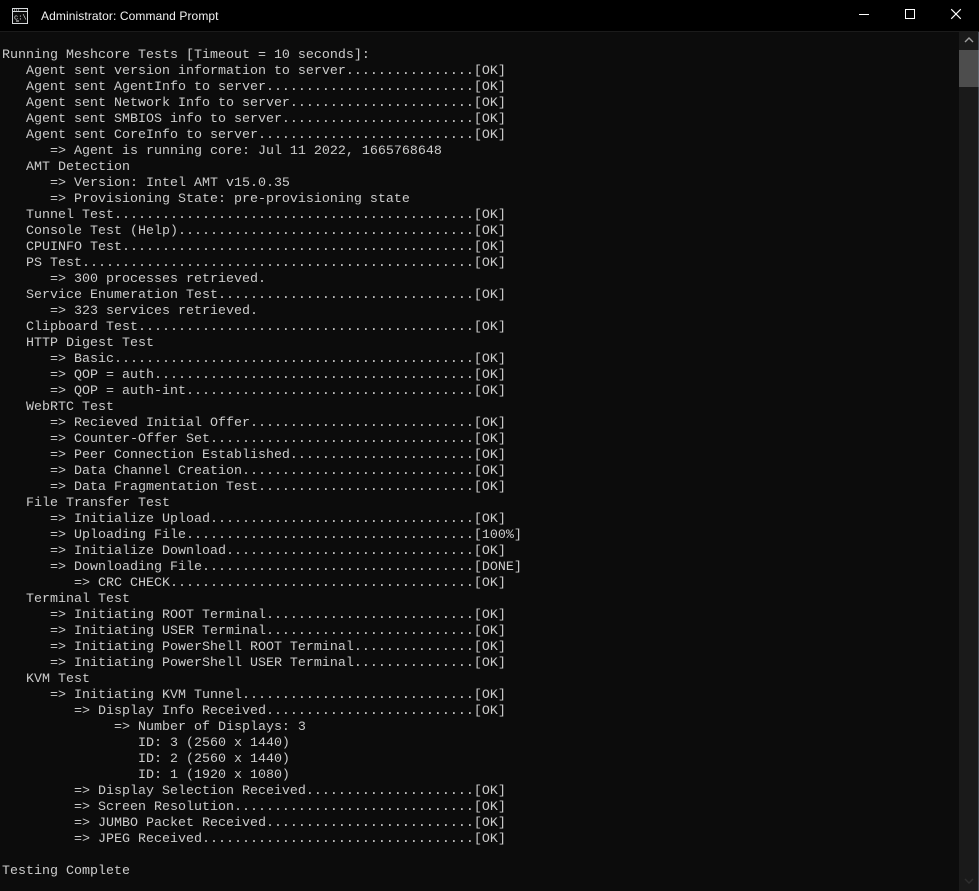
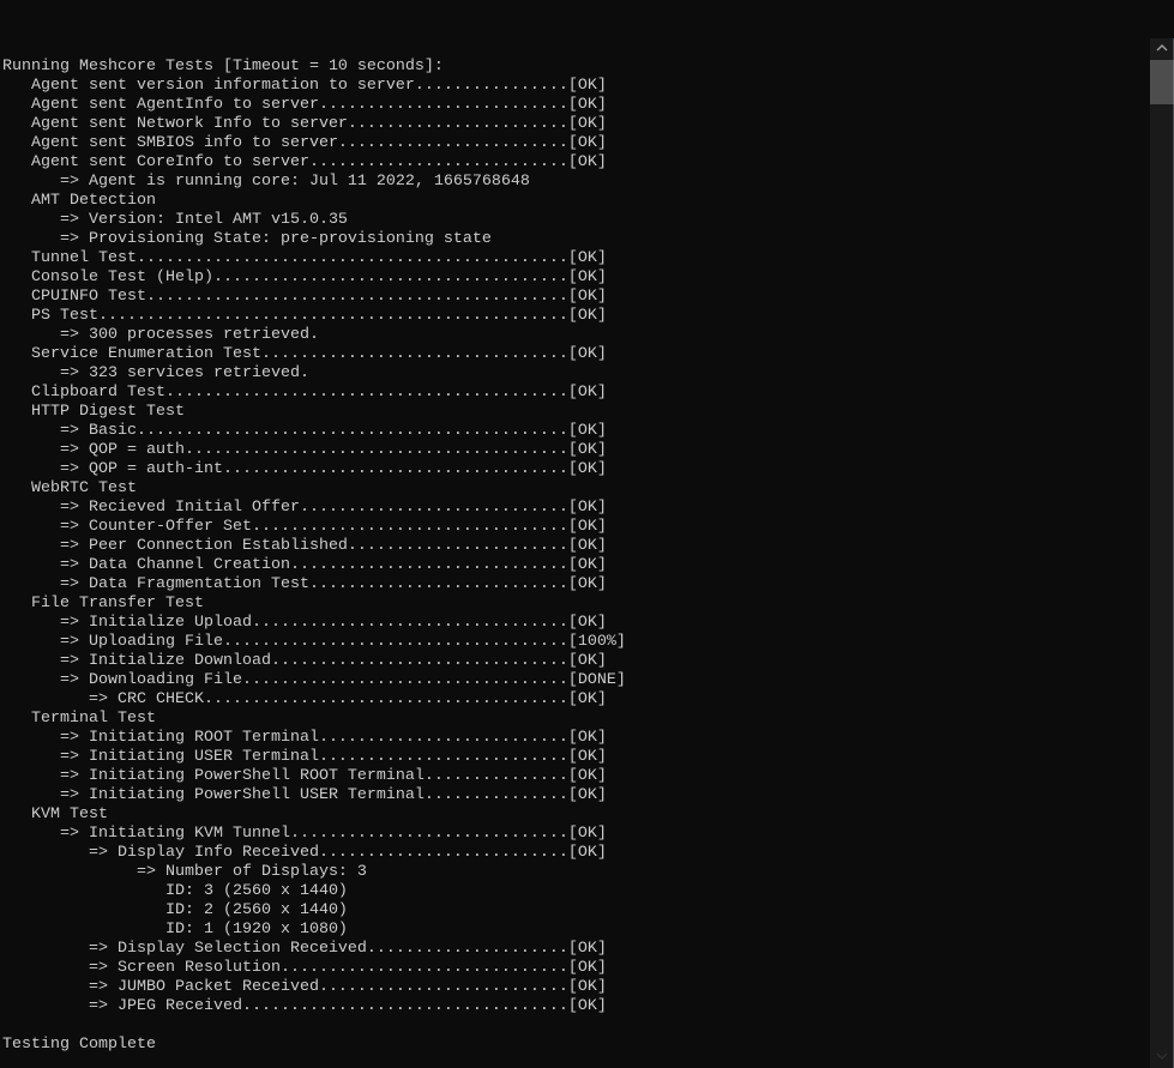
- c:\
- Administrator: Command Prompt
  Running Meshcore Tests [Timeout = 10 seconds]:
  Agent sent version information to server................[OK]
  Agent sent AgentInfo to server..........................[OK]
  Agent sent Network Info to server.......................[OK]
  Agent sent SMBIOS info to server........................[OK]
  Agent sent CoreInfo to server...........................[OK]
  => Agent is running core: Jul 11 2022, 1665768648
  AMT Detection
  => Version: Intel AMT v15.0.35
  => Provisioning State: pre-provisioning state
  Tunnel Test.............................................[OK]
  Console Test (Help).....................................[OK]
  CPUINFO Test............................................[OK]
  PS Test.................................................[OK]
  => 300 processes retrieved.
  Service Enumeration Test................................[OK]
  => 323 services retrieved.
  Clipboard Test..........................................[OK]
  HTTP Digest Test
  => Basic.............................................[OK]
  => QOP = auth........................................[OK]
  => QOP = auth-int....................................[OK]
  WebRTC Test
  => Recieved Initial Offer............................[OK]
  => Counter-Offer Set.................................[OK]
  => Peer Connection Established.......................[OK]
  => Data Channel Creation.............................[OK]
  => Data Fragmentation Test...........................[OK]
  File Transfer Test
  => Initialize Upload.................................[OK]
  => Uploading File....................................[100%]
  => Initialize Download...............................[OK]
  => Downloading File..................................[DONE]
  => CRC CHECK......................................[OK]
  Terminal Test
  => Initiating ROOT Terminal..........................[OK]
  => Initiating USER Terminal..........................[OK]
  => Initiating PowerShell ROOT Terminal...............[OK]
  => Initiating PowerShell USER Terminal...............[OK]
  KVM Test
  => Initiating KVM Tunnel.............................[OK]
  => Display Info Received..........................[OK]
  => Number of Displays: 3
  ID: 3 (2560 x 1440)
  ID: 2 (2560 x 1440)
  ID: 1 (1920 x 1080)
  => Display Selection Received.....................[OK]
  => Screen Resolution..............................[OK]
  => JUMBO Packet Received..........................[OK]
  => JPEG Received..................................[OK]
  Testing Complete
